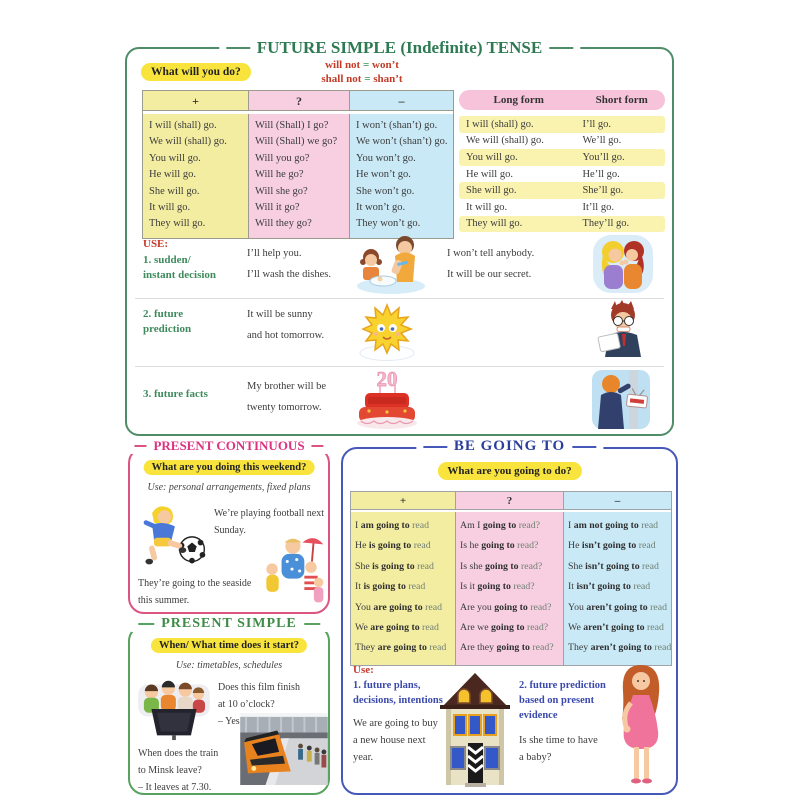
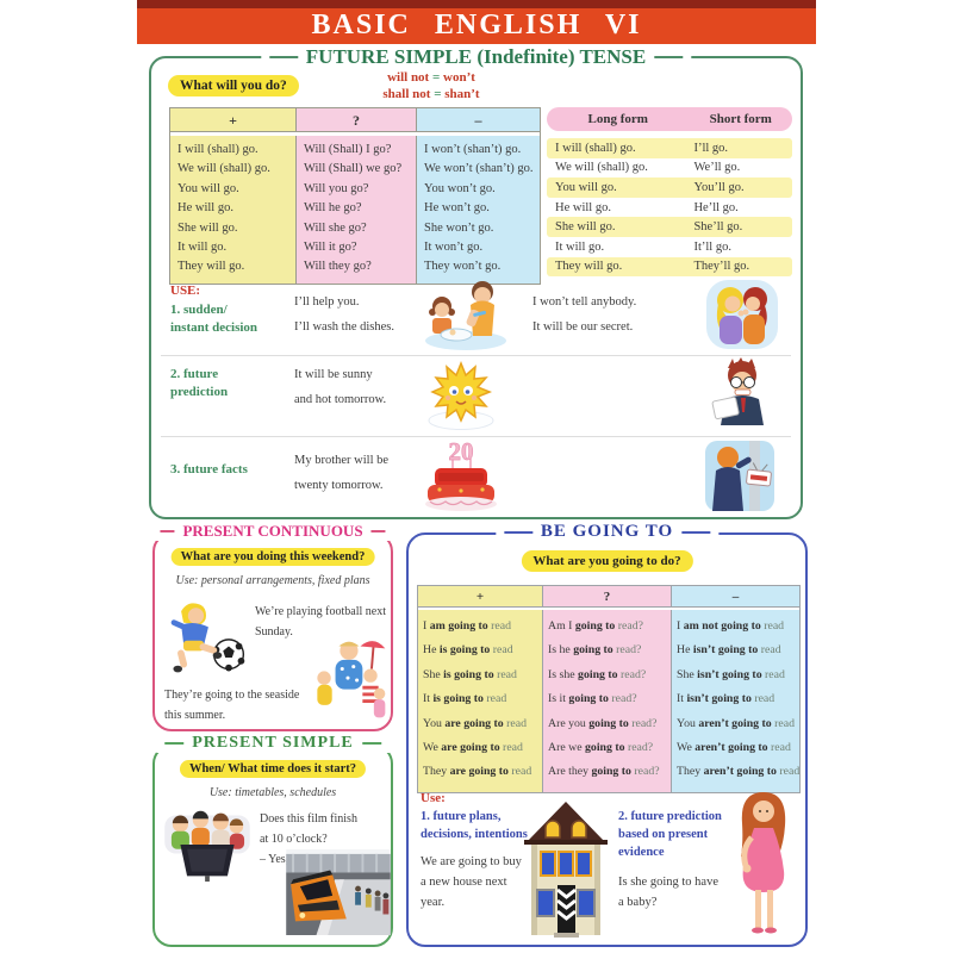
+ BASIC ENGLISH VI
  FUTURE SIMPLE (Indefinite) TENSE
  What will you do?
  will not = won’t
  shall not = shan’t
  +
  ?
  –
  I will (shall) go.
  We will (shall) go.
  You will go.
  He will go.
  She will go.
  It will go.
  They will go.
  Will (Shall) I go?
  Will (Shall) we go?
  Will you go?
  Will he go?
  Will she go?
  Will it go?
  Will they go?
  I won’t (shan’t) go.
  We won’t (shan’t) go.
  You won’t go.
  He won’t go.
  She won’t go.
  It won’t go.
  They won’t go.
  Long form
  Short form
  I will (shall) go.
  I’ll go.
  We will (shall) go.
  We’ll go.
  You will go.
  You’ll go.
  He will go.
  He’ll go.
  She will go.
  She’ll go.
  It will go.
  It’ll go.
  They will go.
  They’ll go.
  USE:
  1. sudden/
  instant decision
  I’ll help you.
  I’ll wash the dishes.
  I won’t tell anybody.
  It will be our secret.
  2. future
  prediction
  It will be sunny
  and hot tomorrow.
  3. future facts
  My brother will be
  twenty tomorrow.
  20
  PRESENT CONTINUOUS
  What are you doing this weekend?
  Use: personal arrangements, fixed plans
  We’re playing football next
  Sunday.
  They’re going to the seaside
  this summer.
  PRESENT SIMPLE
  When/ What time does it start?
  Use: timetables, schedules
  Does this film finish
  at 10 o’clock?
- When does the train
- to Minsk leave?
- – It leaves at 7.30.
  BE GOING TO
  What are you going to do?
  +
  ?
  –
  I am going to read
  He is going to read
  She is going to read
  It is going to read
  You are going to read
  We are going to read
  They are going to read
  Am I going to read?
  Is he going to read?
  Is she going to read?
  Is it going to read?
  Are you going to read?
  Are we going to read?
  Are they going to read?
  I am not going to read
  He isn’t going to read
  She isn’t going to read
  It isn’t going to read
  You aren’t going to read
  We aren’t going to read
  They aren’t going to read
  Use:
  1. future plans,
  decisions, intentions
  We are going to buy
  a new house next
  year.
  2. future prediction
  based on present
  evidence
- Is she time to have
+ Is she going to have
  a baby?
